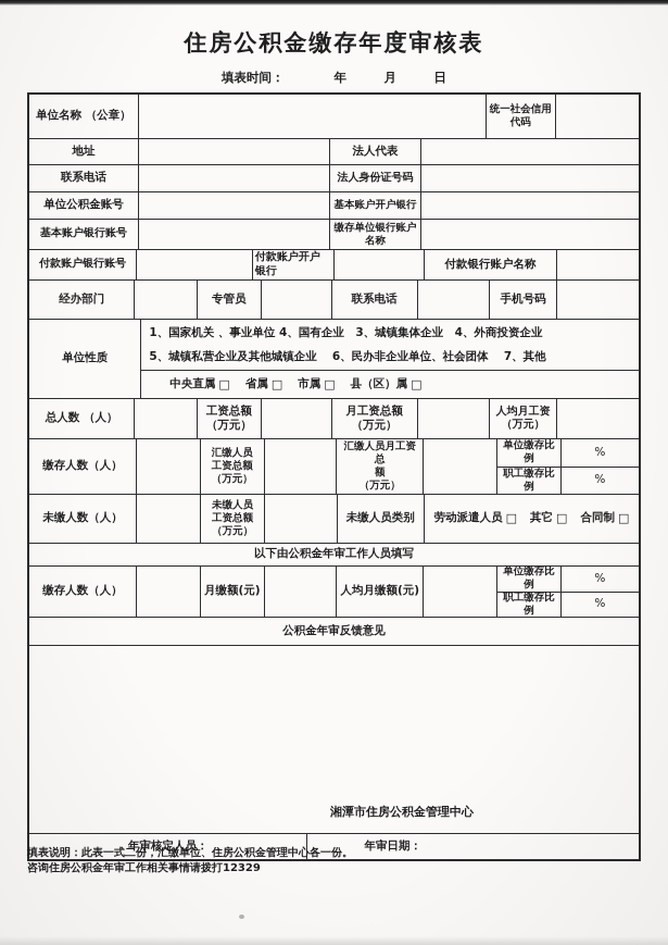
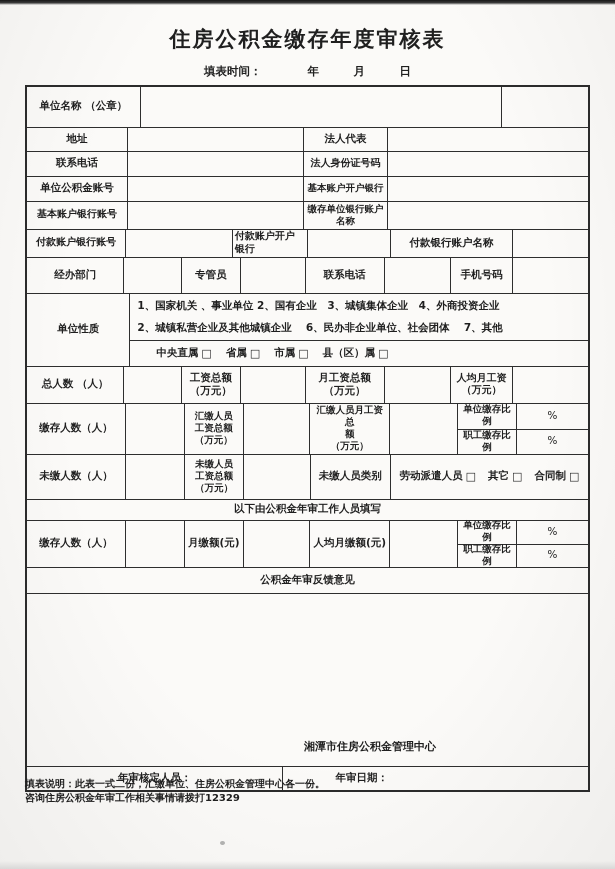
  住房公积金缴存年度审核表
  填表时间： 年 月 日
  单位名称 （公章）
- 统一社会信用
- 代码
  地址
  法人代表
  联系电话
  法人身份证号码
  单位公积金账号
  基本账户开户银行
  基本账户银行账号
  缴存单位银行账户
  名称
  付款账户银行账号
  付款账户开户
  银行
  付款银行账户名称
  经办部门
  专管员
  联系电话
  手机号码
  单位性质
- 1、国家机关 、事业单位 4、国有企业 3、城镇集体企业 4、外商投资企业
+ 1、国家机关 、事业单位 2、国有企业 3、城镇集体企业 4、外商投资企业
- 5、城镇私营企业及其他城镇企业 6、民办非企业单位、社会团体 7、其他
+ 2、城镇私营企业及其他城镇企业 6、民办非企业单位、社会团体 7、其他
  中央直属
  □
  省属
  □
  市属
  □
  县（区）属
  □
  总人数 （人）
  工资总额
  （万元）
  月工资总额
  （万元）
  人均月工资
  （万元）
  缴存人数（人）
  汇缴人员
  工资总额
  （万元）
  汇缴人员月工资总
  额
  （万元）
  单位缴存比例
  %
  职工缴存比例
  %
  未缴人数（人）
  未缴人员
  工资总额
  （万元）
  未缴人员类别
  劳动派遣人员
  □
  其它
  □
  合同制
  □
  以下由公积金年审工作人员填写
  缴存人数（人）
  月缴额(元)
  人均月缴额(元)
  单位缴存比例
  %
  职工缴存比例
  %
  公积金年审反馈意见
  湘潭市住房公积金管理中心
  年审核定人员：
  年审日期：
  填表说明：此表一式二份，汇缴单位、住房公积金管理中心各一份。
  咨询住房公积金年审工作相关事情请拨打12329
